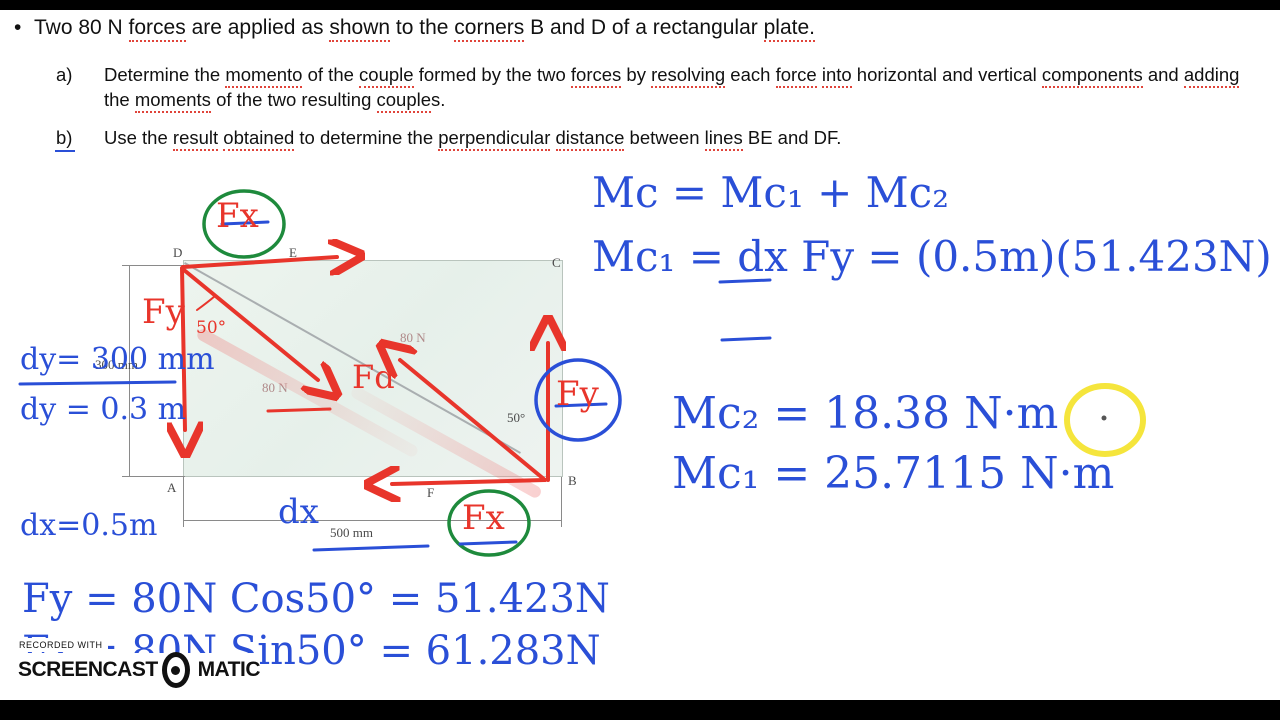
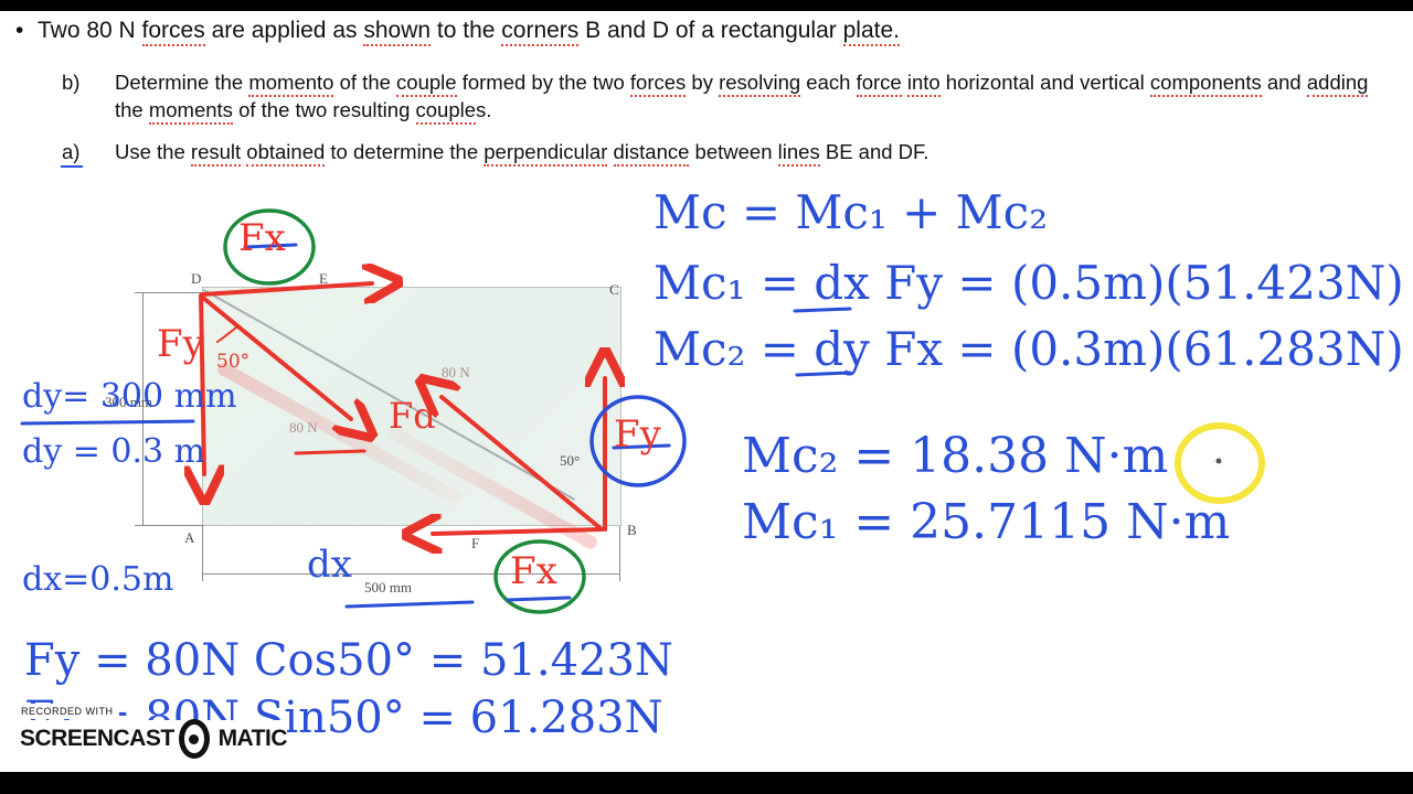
  •
  Two 80 N forces are applied as shown to the corners B and D of a rectangular plate.
- a)
+ b)
  Determine the momento of the couple formed by the two forces by resolving each force into horizontal and vertical components and adding the moments of the two resulting couples.
- b)
+ a)
  Use the result obtained to determine the perpendicular distance between lines BE and DF.
  300 mm
  500 mm
  D
  E
  C
  A
  B
  F
  80 N
  80 N
  50°
  Mc = Mc₁ + Mc₂
  Mc₁ = dx Fy = (0.5m)(51.423N)
+ Mc₂ = dy Fx = (0.3m)(61.283N)
  Mc₂ = 18.38 N·m
  Mc₁ = 25.7115 N·m
  dy= 300 mm
  dy = 0.3 m
  dx=0.5m
  dx
  Fy = 80N Cos50° = 51.423N
  80N Sin50° = 61.283N
  Fx
  Fy
  Fy
  Fx
  Fd
  50°
  RECORDED WITH
  SCREENCAST
  MATIC
